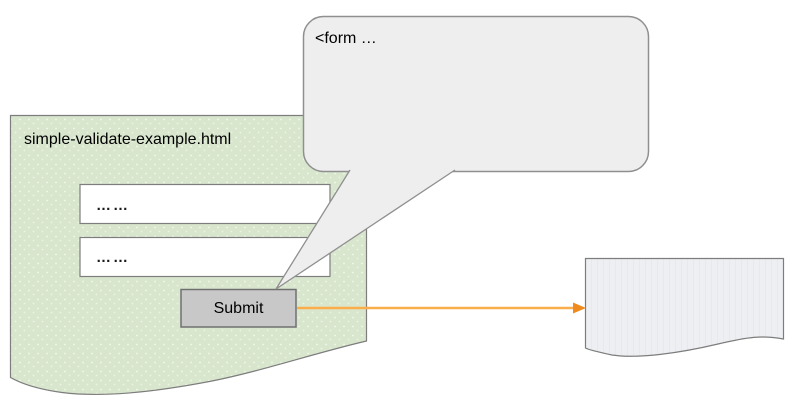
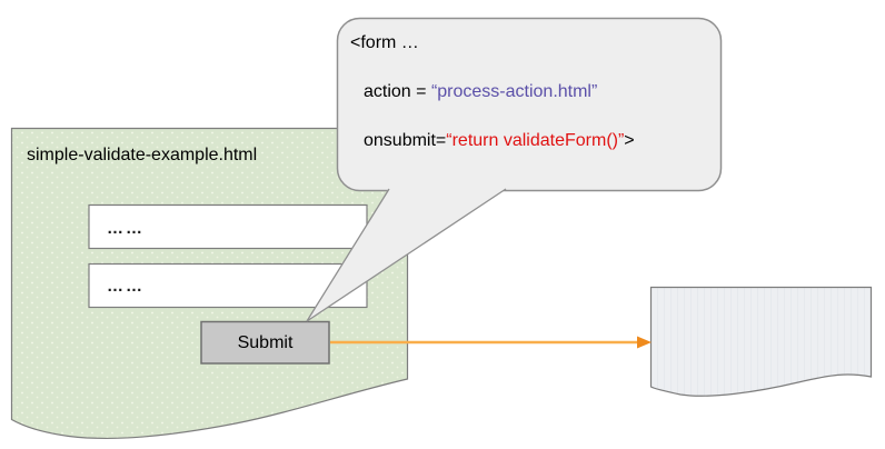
  simple-validate-example.html
  ……
  ……
  Submit
  <form …
+ action = “process-action.html”
+ onsubmit=“return validateForm()”>
